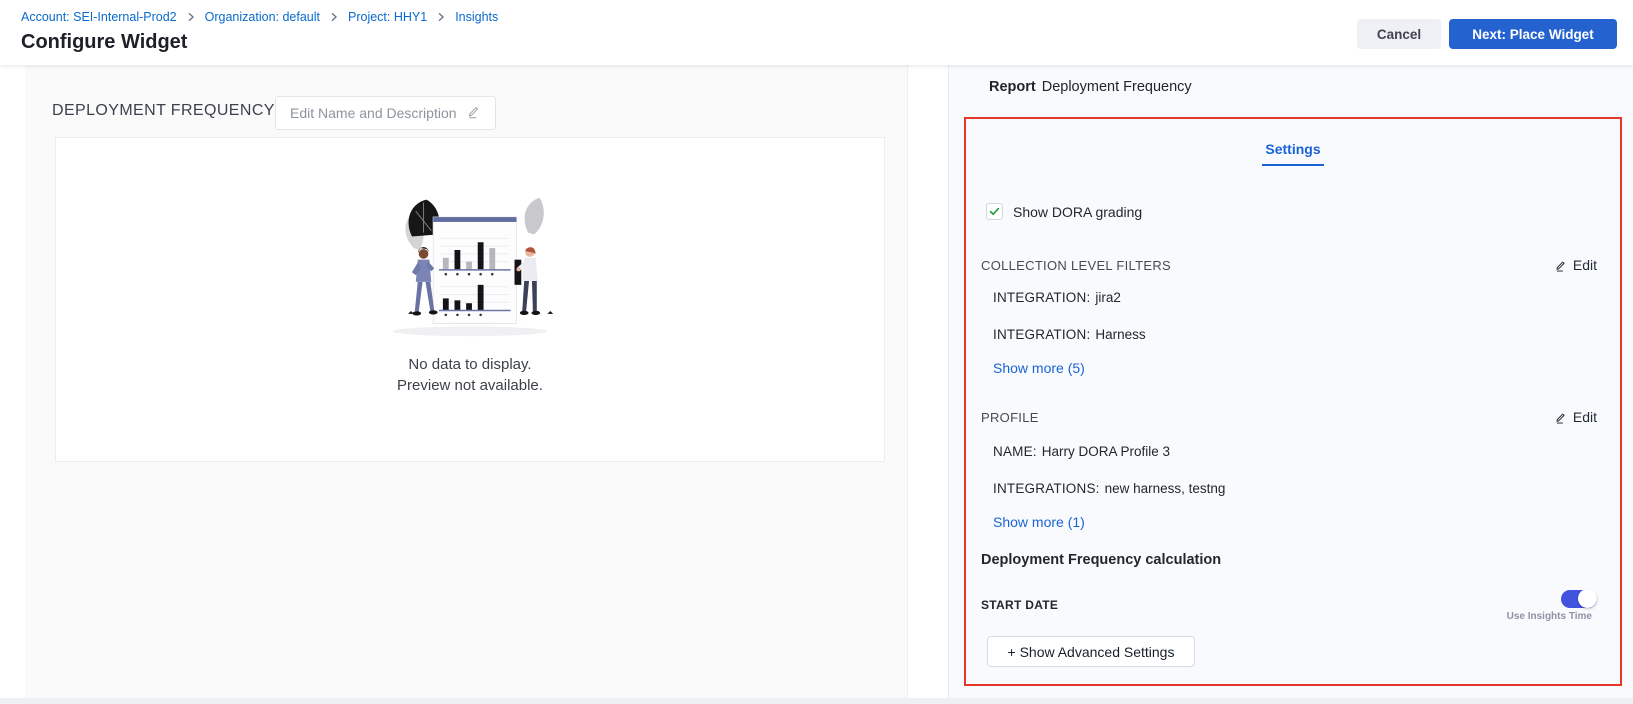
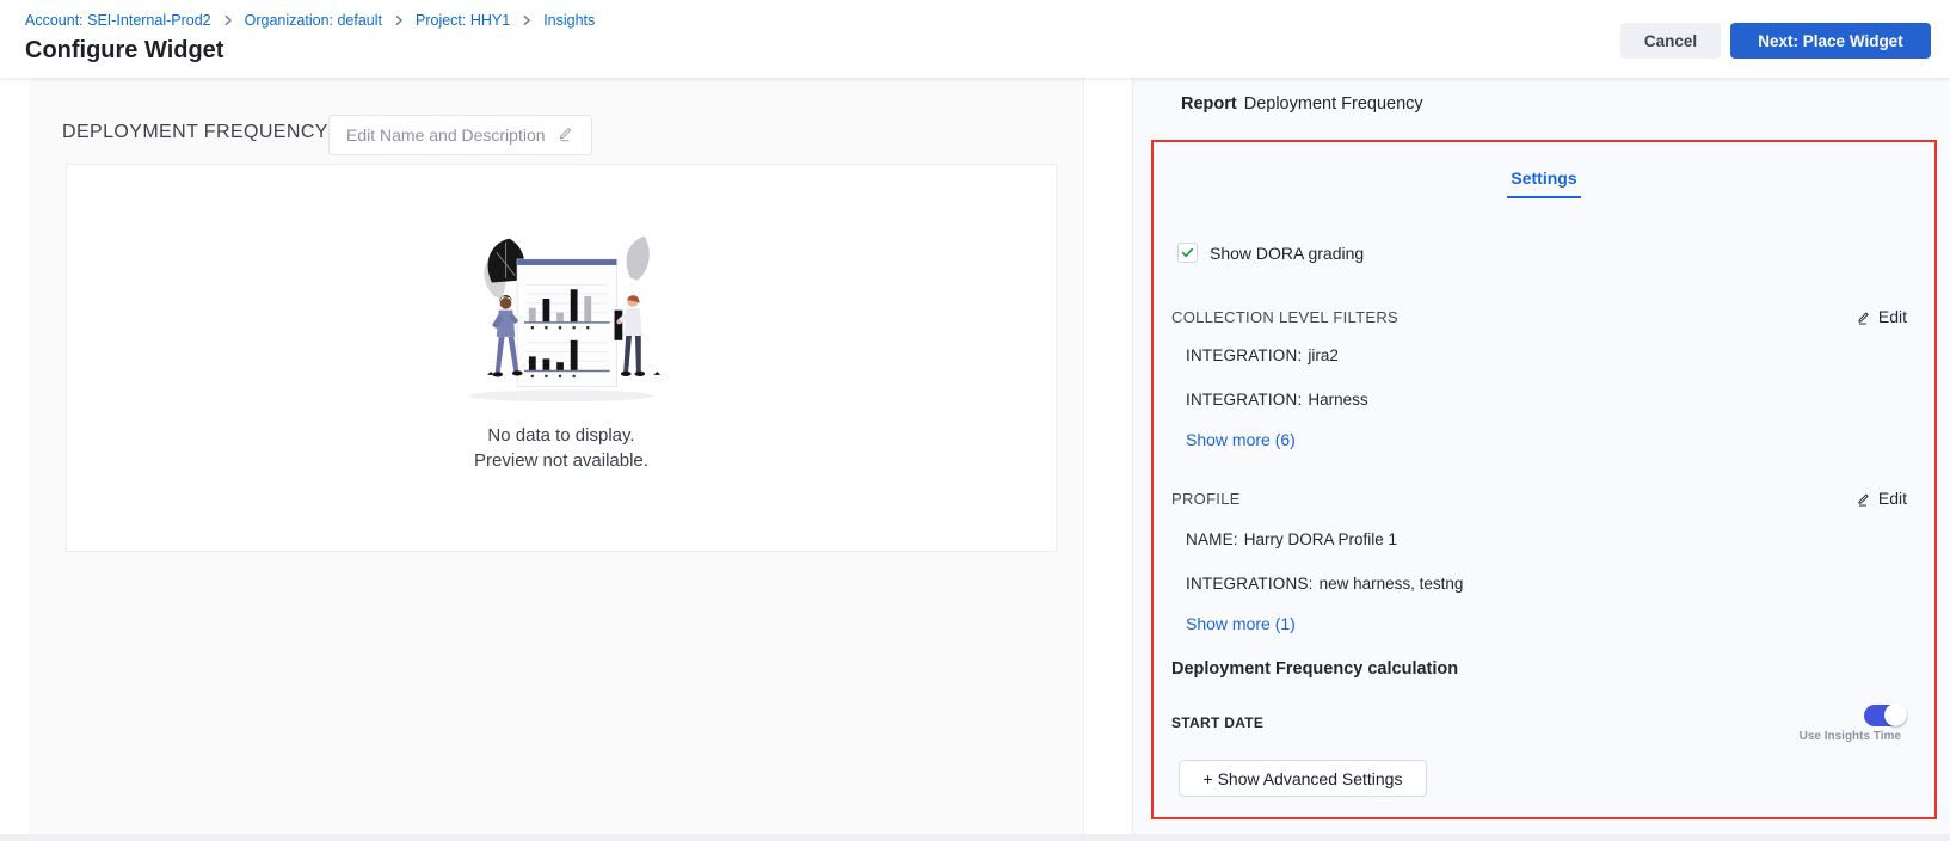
  Account: SEI-Internal-Prod2
  Organization: default
  Project: HHY1
  Insights
  Configure Widget
  Cancel
  Next: Place Widget
  DEPLOYMENT FREQUENCY
  Edit Name and Description
  No data to display.
  Preview not available.
  Report Deployment Frequency
  Settings
  Show DORA grading
  COLLECTION LEVEL FILTERS
  Edit
  INTEGRATION: jira2
  INTEGRATION: Harness
- Show more (5)
+ Show more (6)
  PROFILE
  Edit
- NAME: Harry DORA Profile 3
+ NAME: Harry DORA Profile 1
  INTEGRATIONS: new harness, testng
  Show more (1)
  Deployment Frequency calculation
  START DATE
  Use Insights Time
  + Show Advanced Settings
